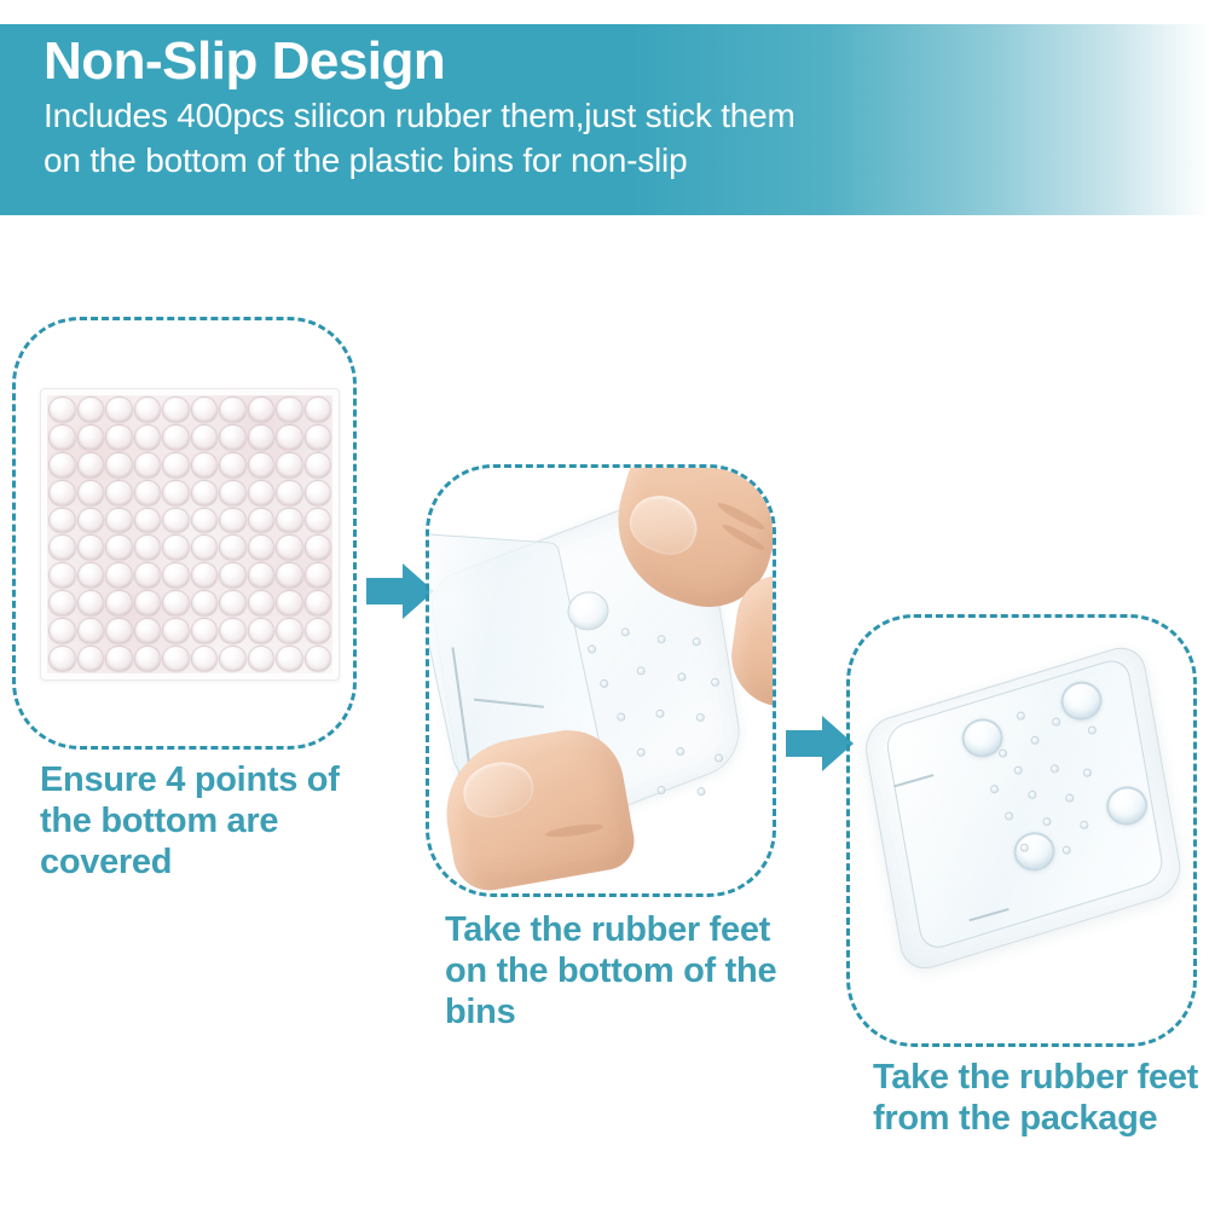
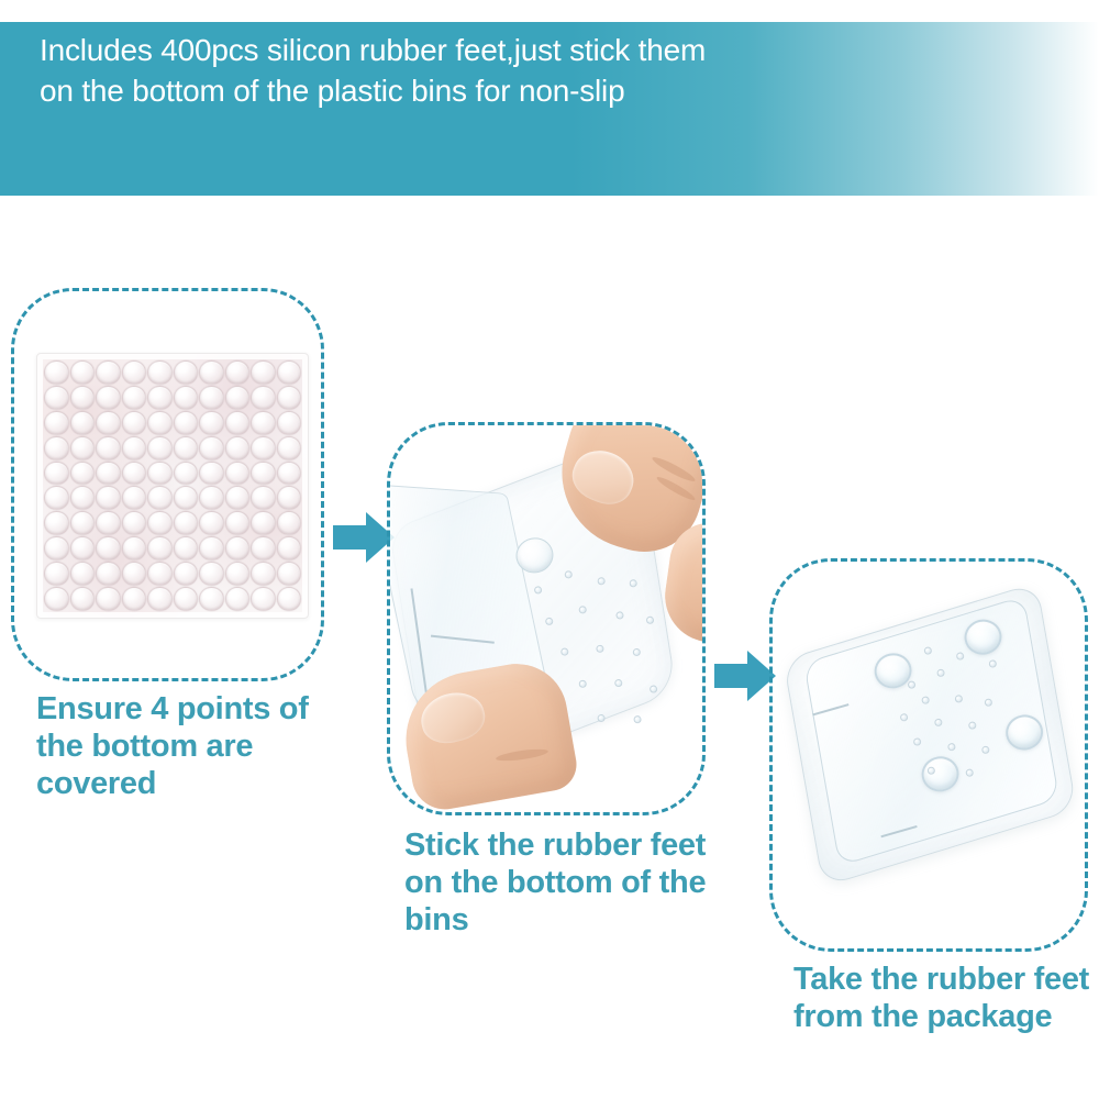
- Non-Slip Design
- Includes 400pcs silicon rubber them,just stick them
+ Includes 400pcs silicon rubber feet,just stick them
  on the bottom of the plastic bins for non-slip
  Ensure 4 points of the bottom are covered
- Take the rubber feet on the bottom of the bins
+ Stick the rubber feet on the bottom of the bins
  Take the rubber feet from the package
